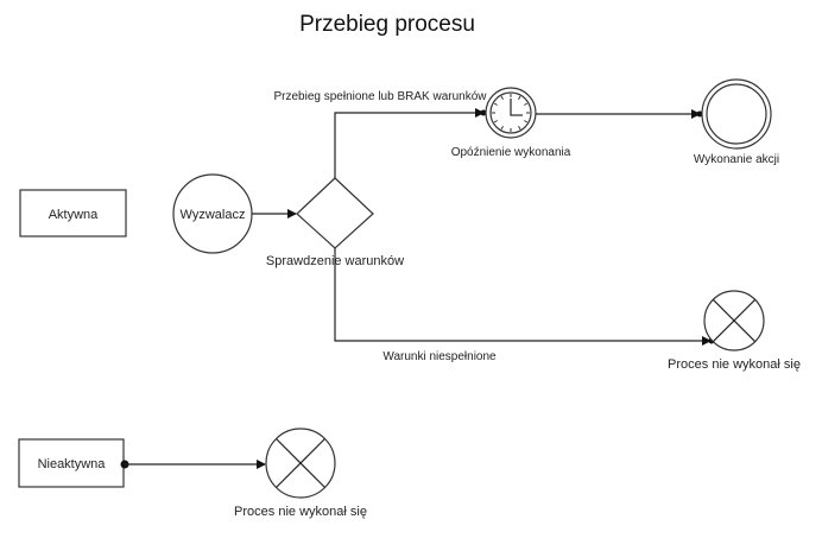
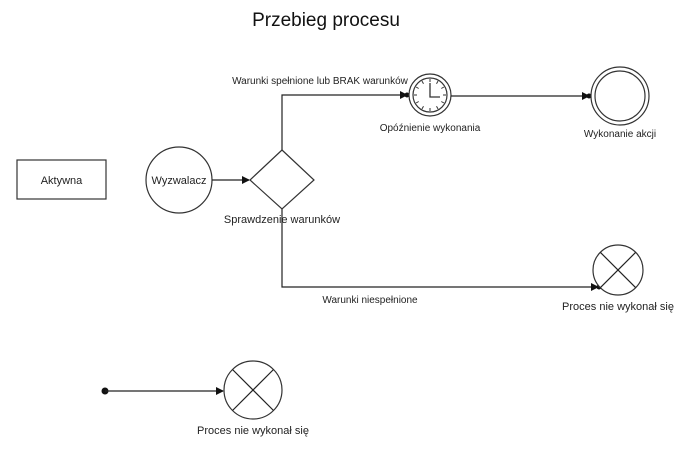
  Przebieg procesu
  Aktywna
  Wyzwalacz
  Sprawdzenie warunków
- Przebieg spełnione lub BRAK warunków
+ Warunki spełnione lub BRAK warunków
  Opóźnienie wykonania
  Wykonanie akcji
  Warunki niespełnione
  Proces nie wykonał się
- Nieaktywna
  Proces nie wykonał się
